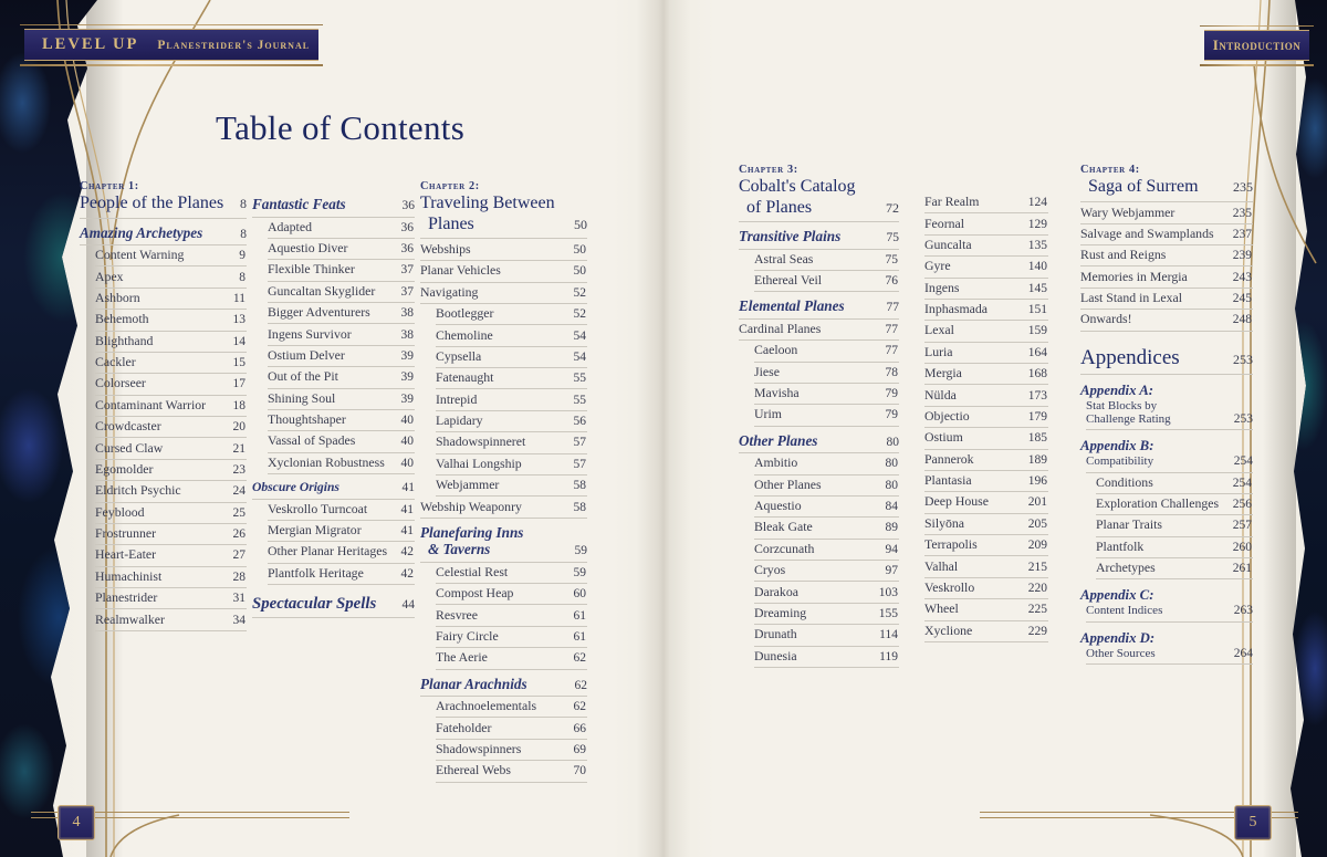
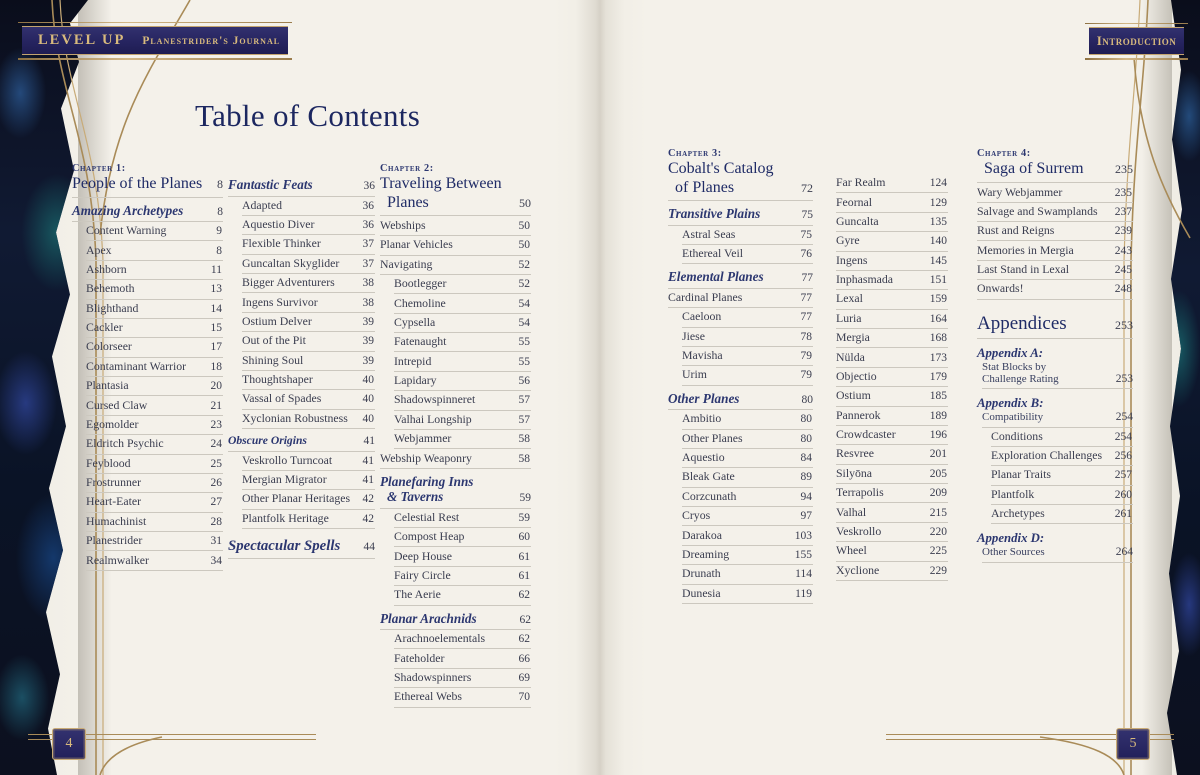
  LEVEL UP
  Planestrider's Journal
  Introduction
  Table of Contents
  Chapter 1:
  People of the Planes
  8
  Amazing Archetypes
  8
  Content Warning
  9
  Apex
  8
  Ashborn
  11
  Behemoth
  13
  Blighthand
  14
  Cackler
  15
  Colorseer
  17
  Contaminant Warrior
  18
- Crowdcaster
+ Plantasia
  20
  Cursed Claw
  21
  Egomolder
  23
  Eldritch Psychic
  24
  Feyblood
  25
  Frostrunner
  26
  Heart-Eater
  27
  Humachinist
  28
  Planestrider
  31
  Realmwalker
  34
  Fantastic Feats
  36
  Adapted
  36
  Aquestio Diver
  36
  Flexible Thinker
  37
  Guncaltan Skyglider
  37
  Bigger Adventurers
  38
  Ingens Survivor
  38
  Ostium Delver
  39
  Out of the Pit
  39
  Shining Soul
  39
  Thoughtshaper
  40
  Vassal of Spades
  40
  Xyclonian Robustness
  40
  Obscure Origins
  41
  Veskrollo Turncoat
  41
  Mergian Migrator
  41
  Other Planar Heritages
  42
  Plantfolk Heritage
  42
  Spectacular Spells
  44
  Chapter 2:
  Traveling Between
  Planes
  50
  Webships
  50
  Planar Vehicles
  50
  Navigating
  52
  Bootlegger
  52
  Chemoline
  54
  Cypsella
  54
  Fatenaught
  55
  Intrepid
  55
  Lapidary
  56
  Shadowspinneret
  57
  Valhai Longship
  57
  Webjammer
  58
  Webship Weaponry
  58
  Planefaring Inns
  & Taverns
  59
  Celestial Rest
  59
  Compost Heap
  60
- Resvree
+ Deep House
  61
  Fairy Circle
  61
  The Aerie
  62
  Planar Arachnids
  62
  Arachnoelementals
  62
  Fateholder
  66
  Shadowspinners
  69
  Ethereal Webs
  70
  Chapter 3:
  Cobalt's Catalog
  of Planes
  72
  Transitive Plains
  75
  Astral Seas
  75
  Ethereal Veil
  76
  Elemental Planes
  77
  Cardinal Planes
  77
  Caeloon
  77
  Jiese
  78
  Mavisha
  79
  Urim
  79
  Other Planes
  80
  Ambitio
  80
  Other Planes
  80
  Aquestio
  84
  Bleak Gate
  89
  Corzcunath
  94
  Cryos
  97
  Darakoa
  103
  Dreaming
  155
  Drunath
  114
  Dunesia
  119
  Far Realm
  124
  Feornal
  129
  Guncalta
  135
  Gyre
  140
  Ingens
  145
  Inphasmada
  151
  Lexal
  159
  Luria
  164
  Mergia
  168
  Nülda
  173
  Objectio
  179
  Ostium
  185
  Pannerok
  189
- Plantasia
+ Crowdcaster
  196
- Deep House
+ Resvree
  201
  Silyōna
  205
  Terrapolis
  209
  Valhal
  215
  Veskrollo
  220
  Wheel
  225
  Xyclione
  229
  Chapter 4:
  Saga of Surrem
  235
  Wary Webjammer
  235
  Salvage and Swamplands
  237
  Rust and Reigns
  239
  Memories in Mergia
  243
  Last Stand in Lexal
  245
  Onwards!
  248
  Appendices
  253
  Appendix A:
  Stat Blocks by
  Challenge Rating
  253
  Appendix B:
  Compatibility
  254
  Conditions
  254
  Exploration Challenges
  256
  Planar Traits
  257
  Plantfolk
  260
  Archetypes
  261
- Appendix C:
- Content Indices
- 263
  Appendix D:
  Other Sources
  264
  4
  5
